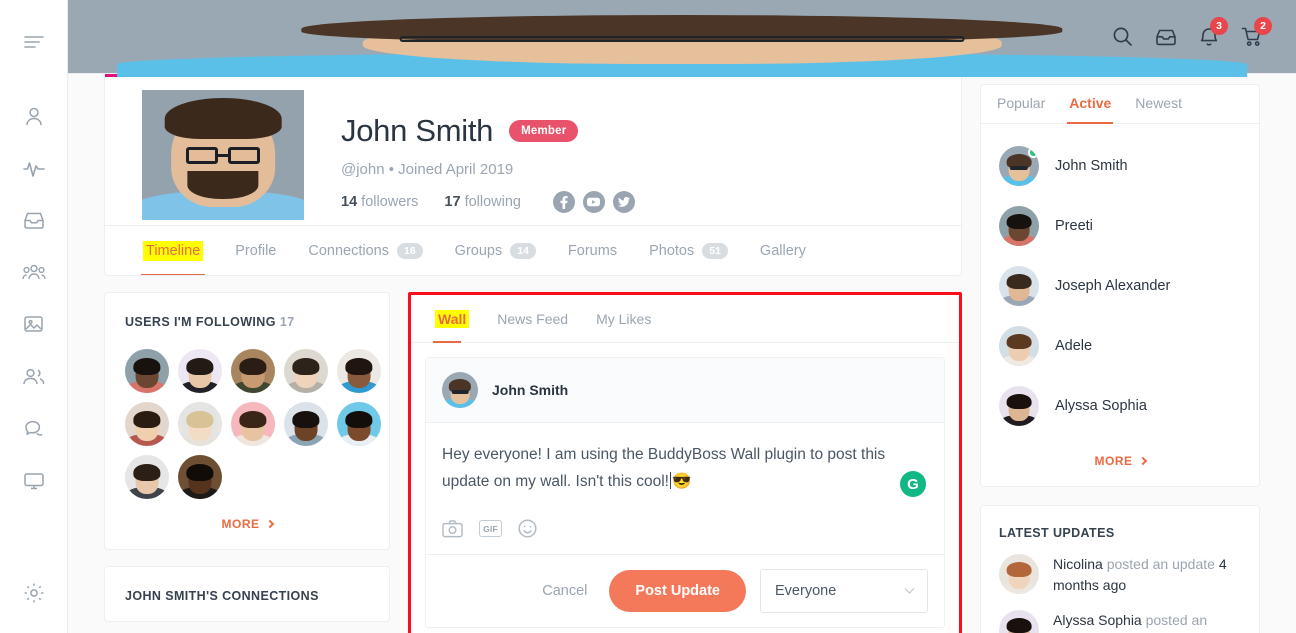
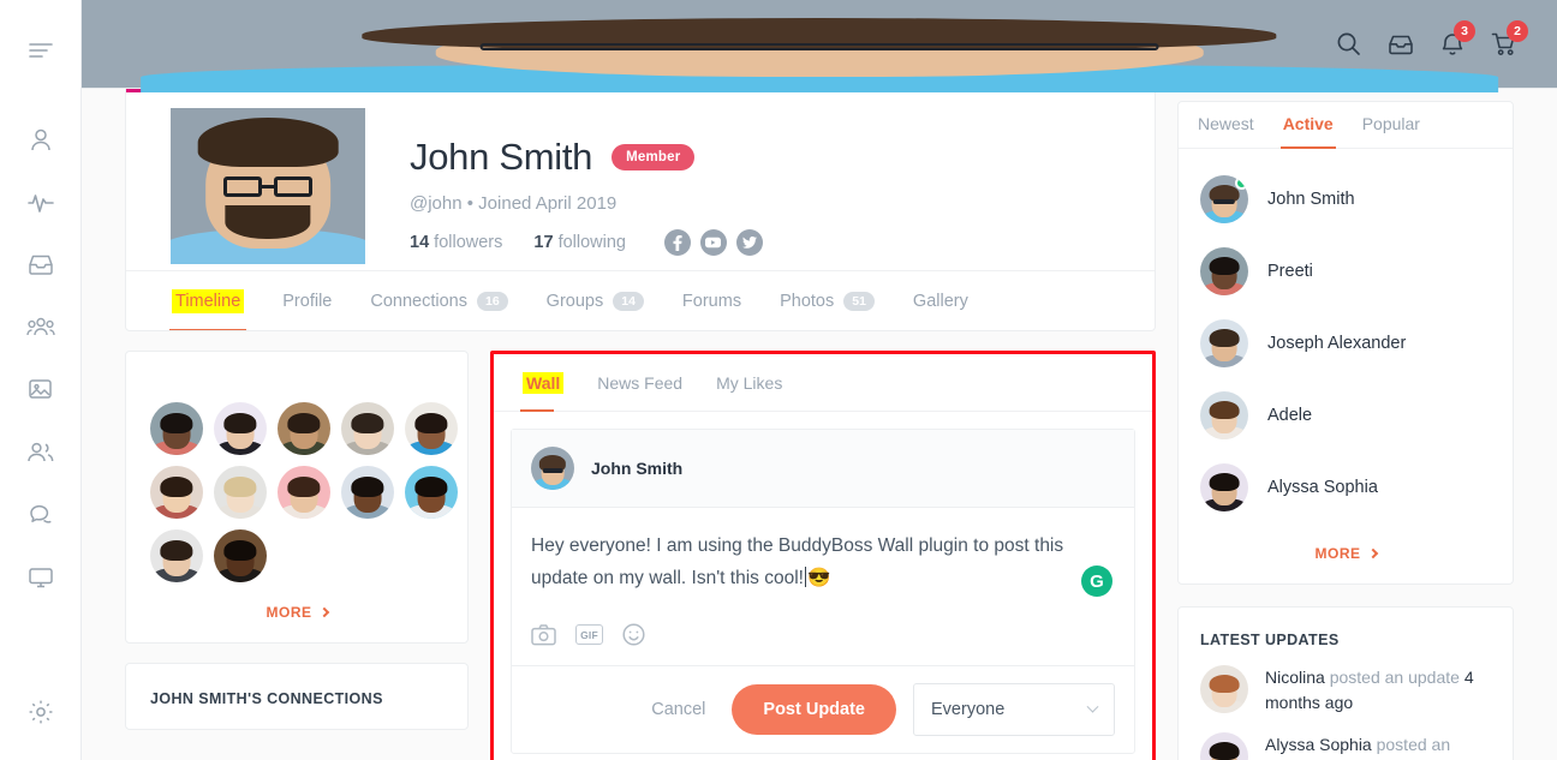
  3
  2
  John Smith
  Member
  @john • Joined April 2019
  14 followers
  17 following
  Timeline
  Profile
  Connections
  16
  Groups
  14
  Forums
  Photos
  51
  Gallery
- USERS I'M FOLLOWING 17
  MORE
  JOHN SMITH'S CONNECTIONS
  Wall
  News Feed
  My Likes
  John Smith
  Hey everyone! I am using the BuddyBoss Wall plugin to post this update on my wall. Isn't this cool! 😎
  G
  GIF
  Cancel
  Post Update
  Everyone
- Popular
+ Newest
  Active
- Newest
+ Popular
  John Smith
  Preeti
  Joseph Alexander
  Adele
  Alyssa Sophia
  MORE
  LATEST UPDATES
  Nicolina posted an update 4 months ago
  Alyssa Sophia posted an
